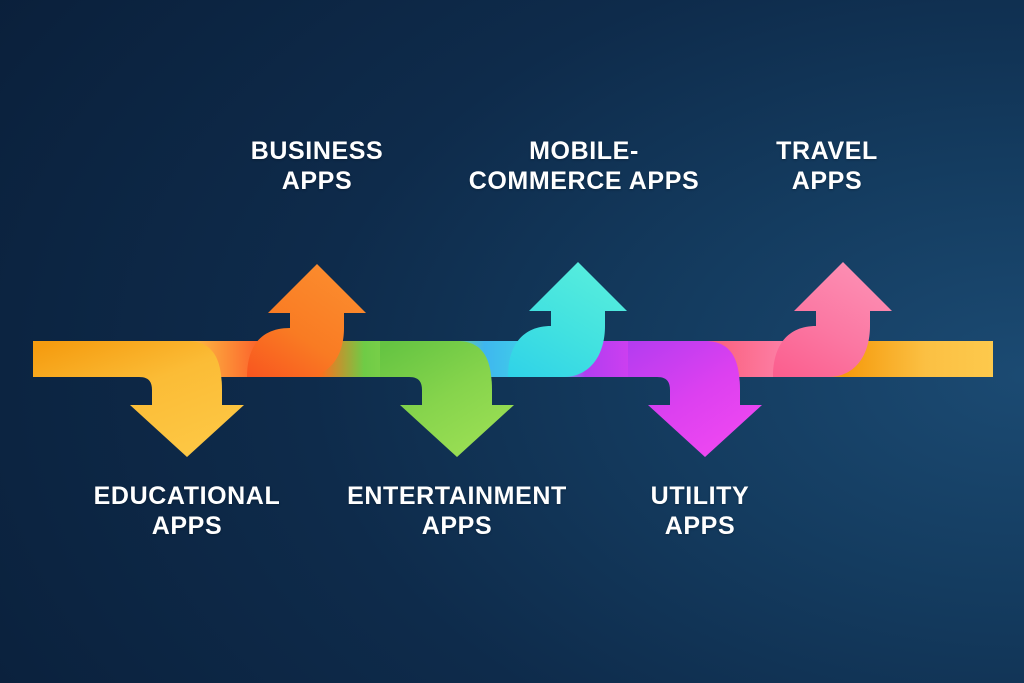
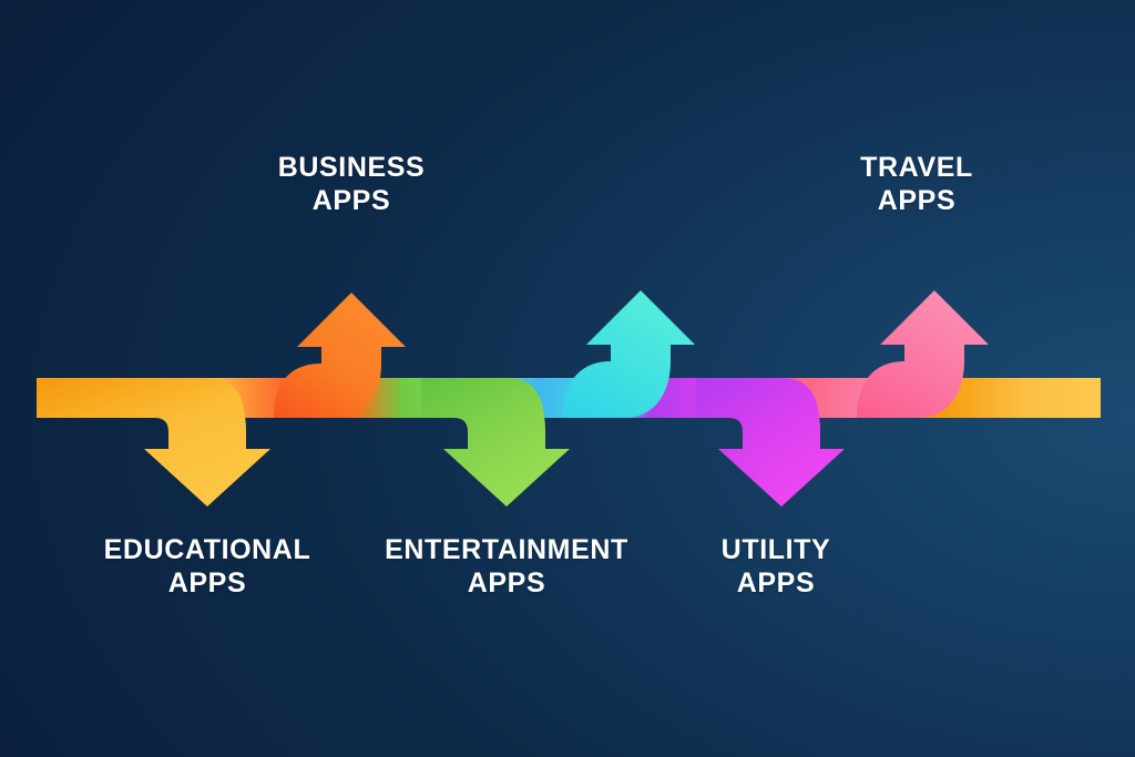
  BUSINESS
  APPS
- MOBILE-
- COMMERCE APPS
  TRAVEL
  APPS
  EDUCATIONAL
  APPS
  ENTERTAINMENT
  APPS
  UTILITY
  APPS
